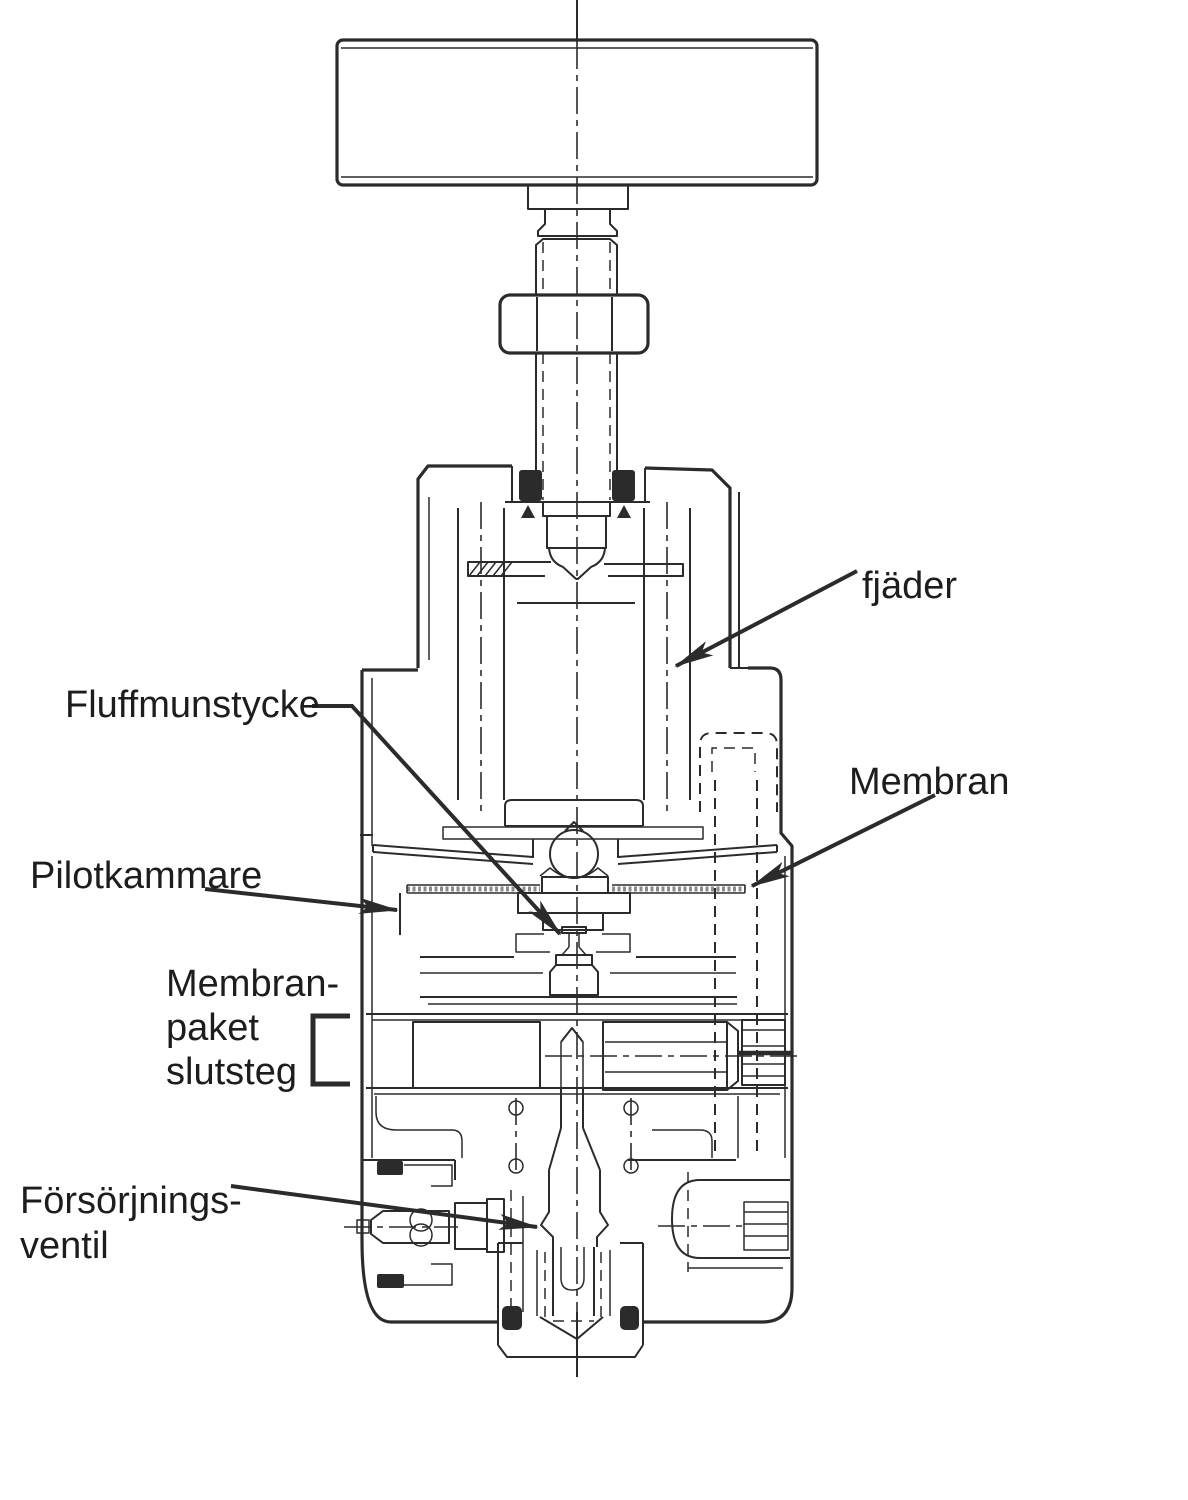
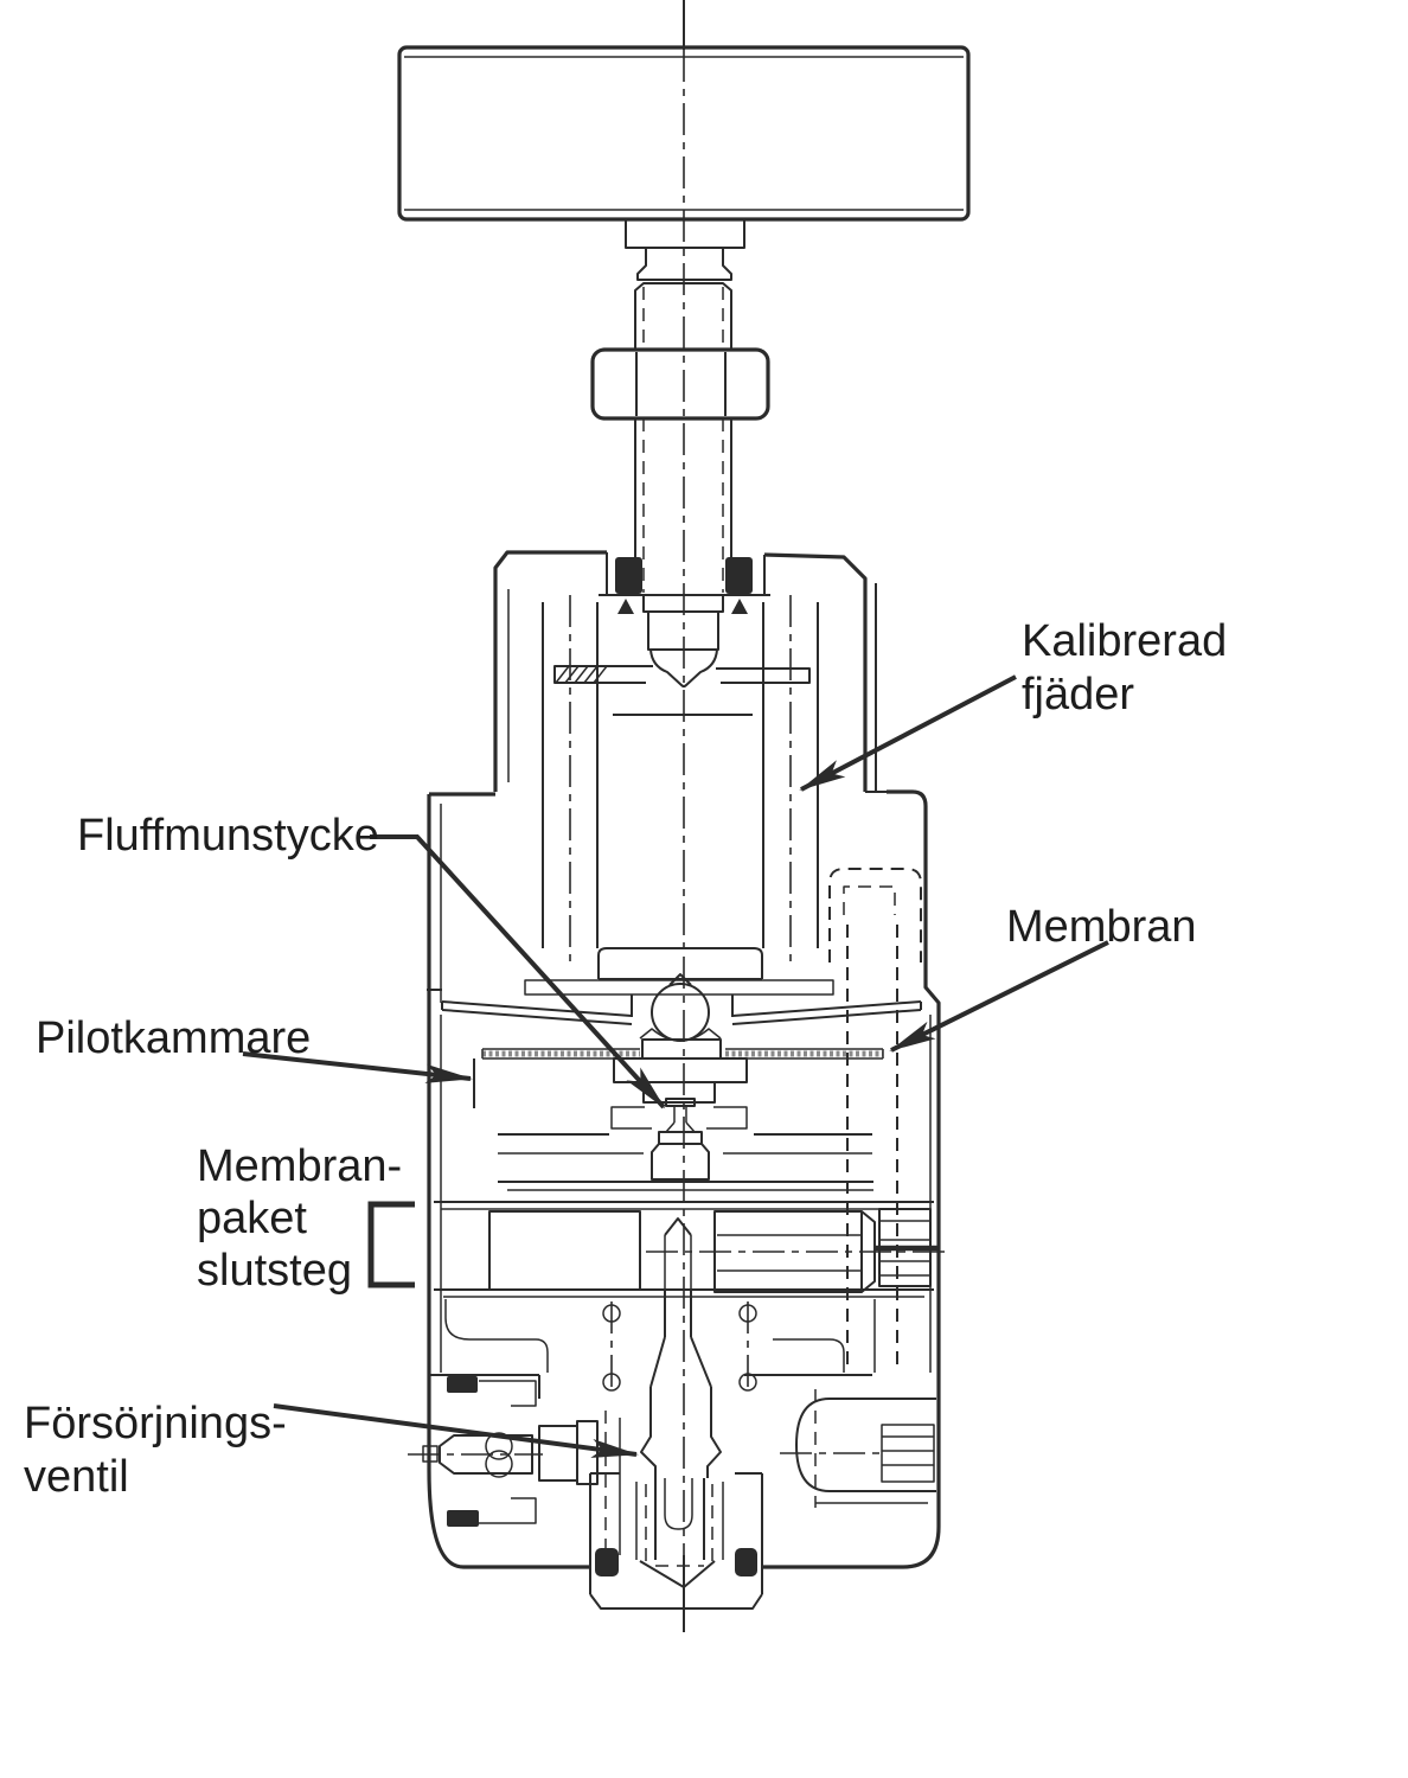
+ Kalibrerad
  fjäder
  Fluffmunstycke
  Membran
  Pilotkammare
  Membran-
  paket
  slutsteg
  Försörjnings-
  ventil
